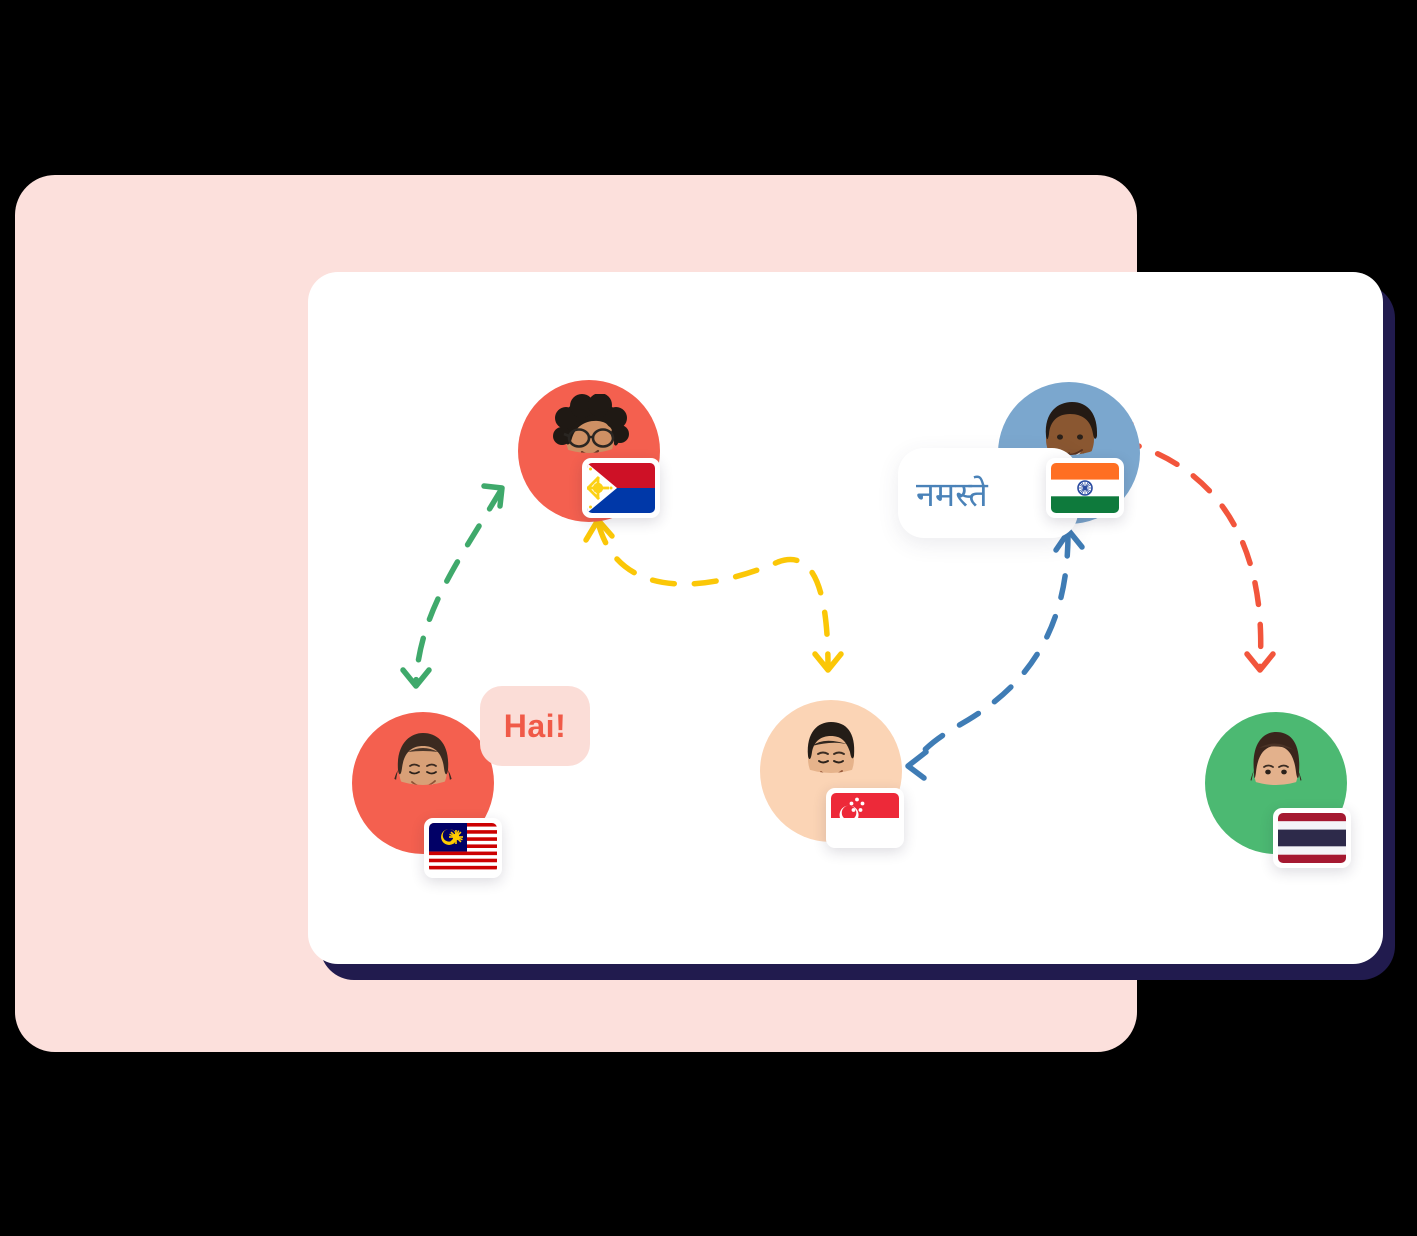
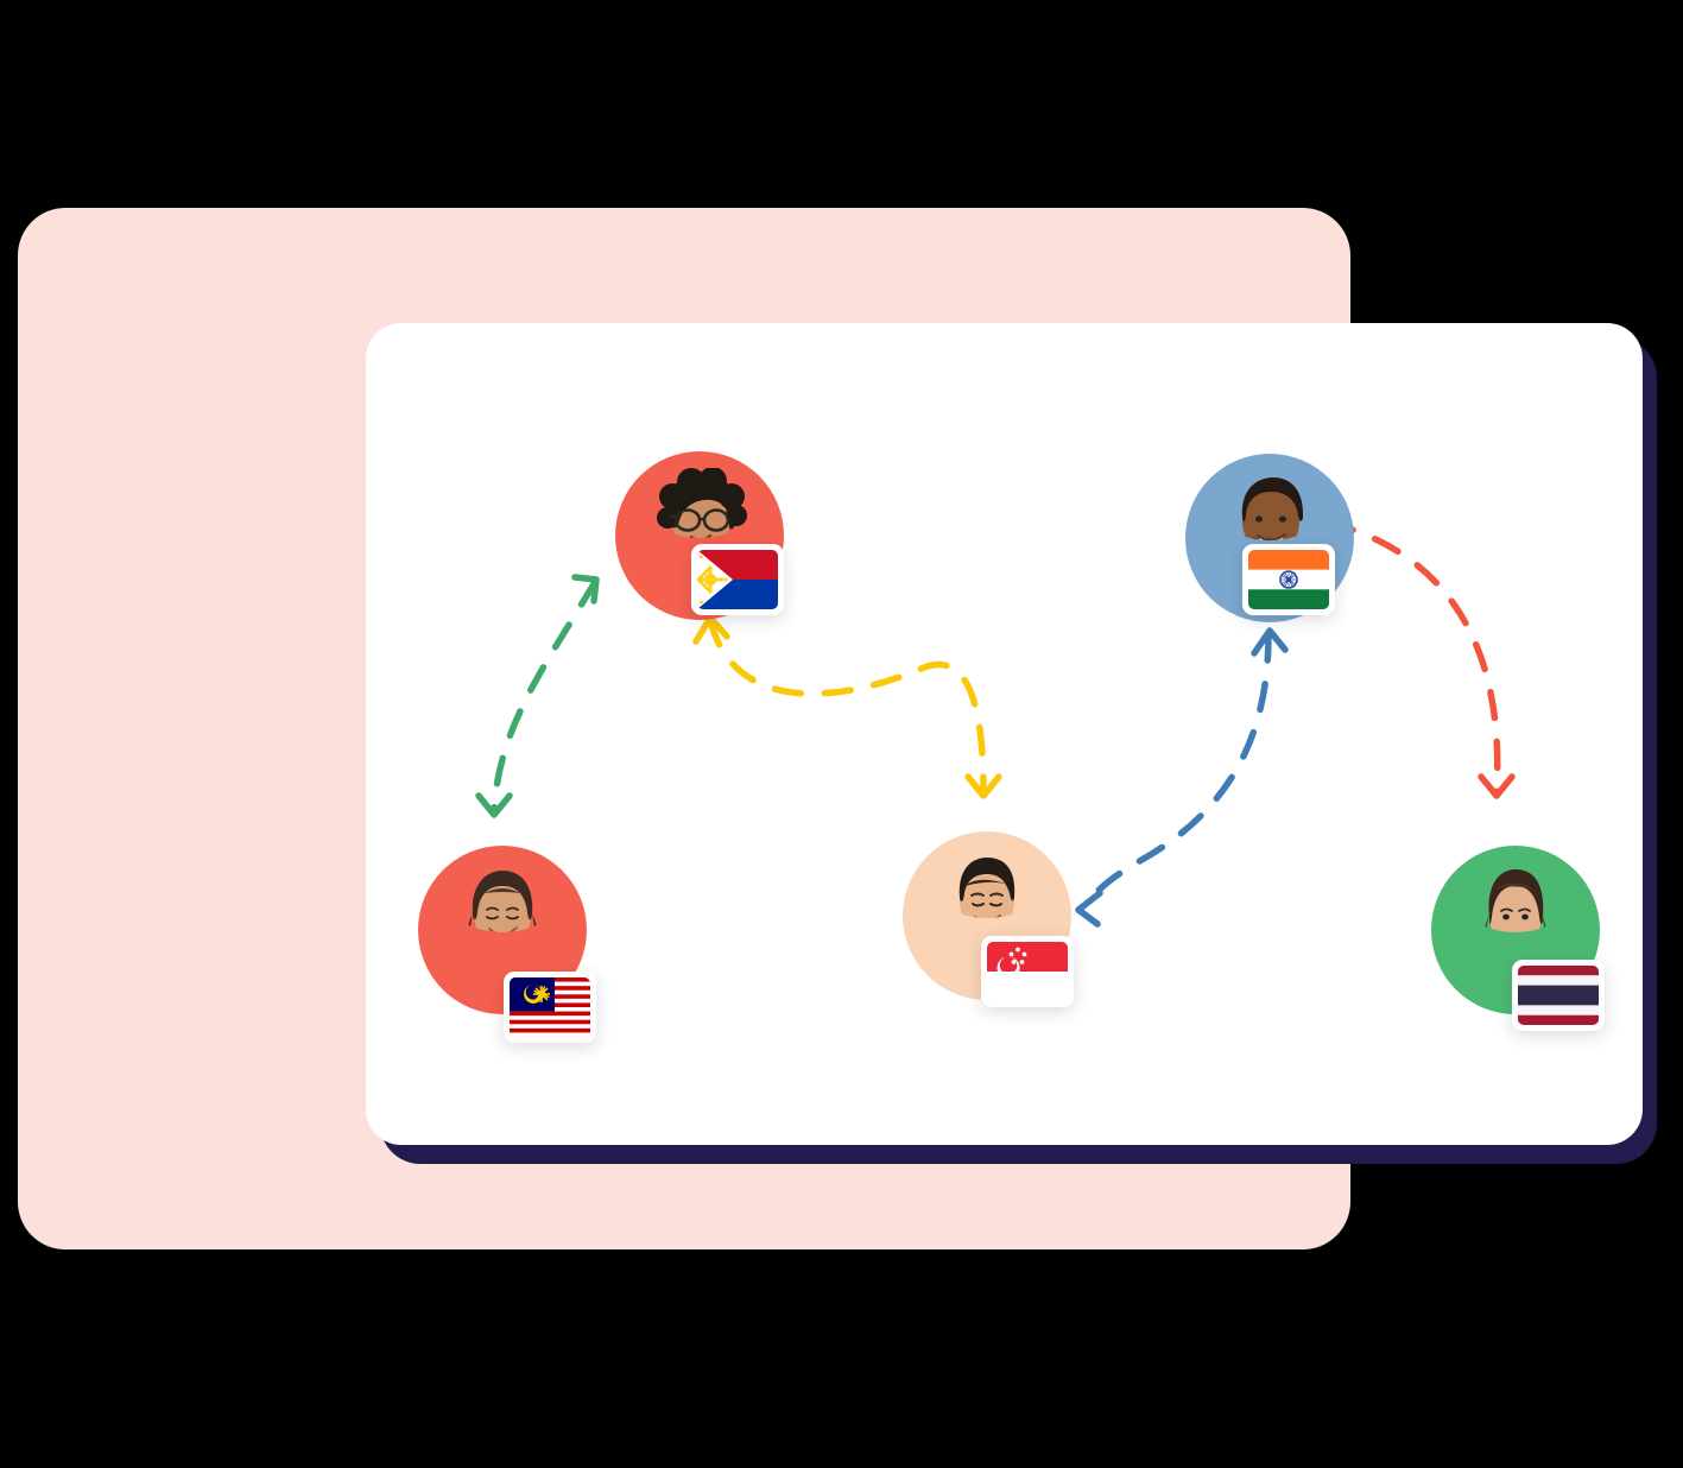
- Hai!
- नमस्ते
